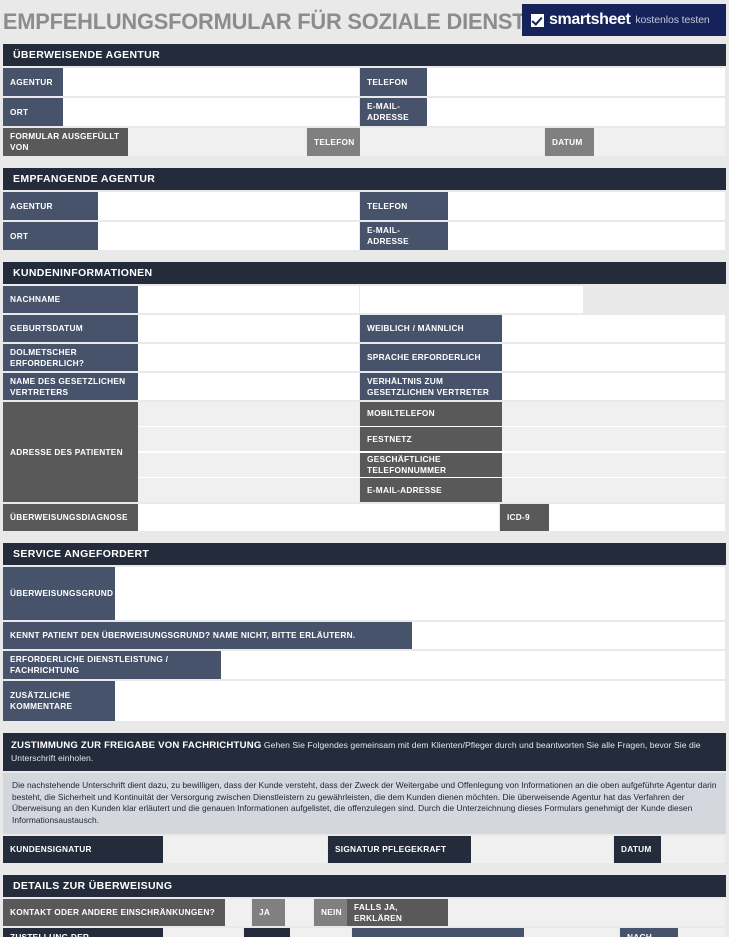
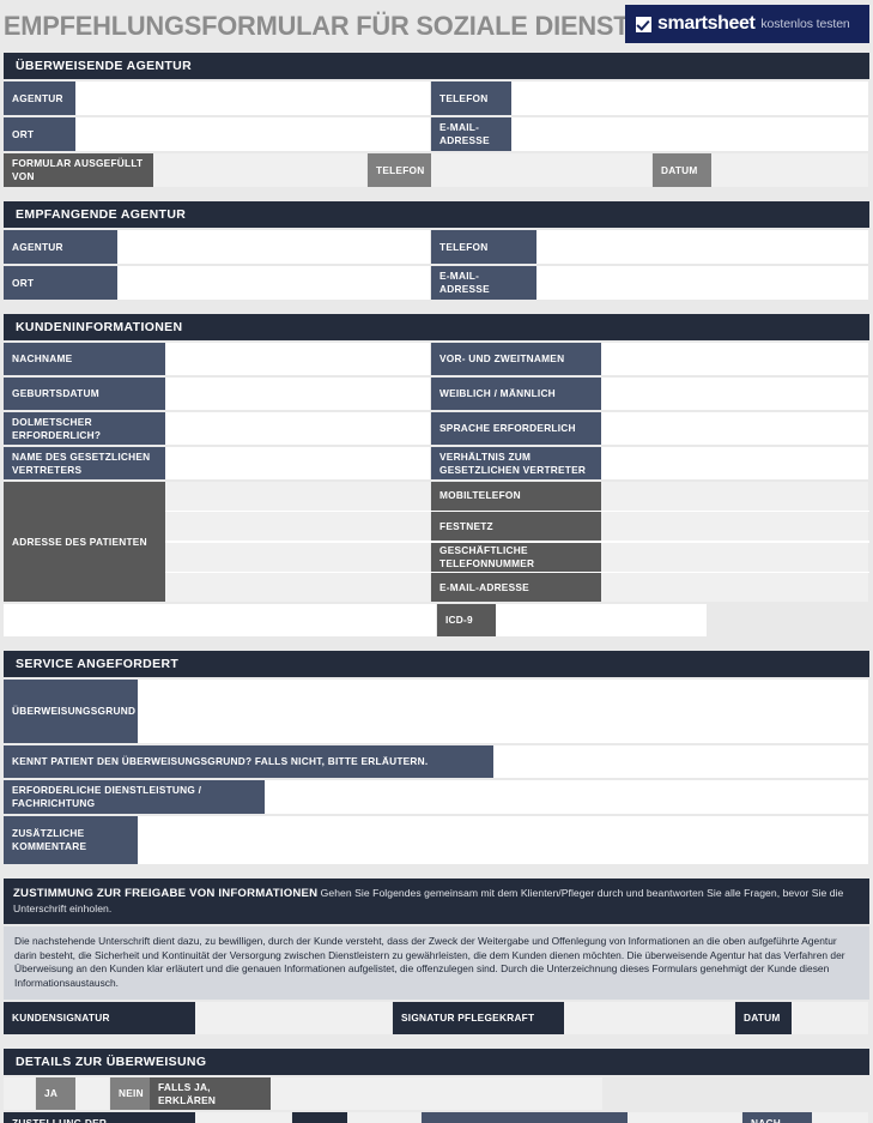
  EMPFEHLUNGSFORMULAR FÜR SOZIALE DIENST
  smartsheet
  kostenlos testen
  ÜBERWEISENDE AGENTUR
  AGENTUR
  TELEFON
  ORT
  E-MAIL-ADRESSE
  FORMULAR AUSGEFÜLLT VON
  TELEFON
  DATUM
  EMPFANGENDE AGENTUR
  AGENTUR
  TELEFON
  ORT
  E-MAIL-ADRESSE
  KUNDENINFORMATIONEN
  NACHNAME
+ VOR- UND ZWEITNAMEN
  GEBURTSDATUM
  WEIBLICH / MÄNNLICH
  DOLMETSCHER ERFORDERLICH?
  SPRACHE ERFORDERLICH
  NAME DES GESETZLICHEN VERTRETERS
  VERHÄLTNIS ZUM GESETZLICHEN VERTRETER
  ADRESSE DES PATIENTEN
  MOBILTELEFON
  FESTNETZ
  GESCHÄFTLICHE TELEFONNUMMER
  E-MAIL-ADRESSE
- ÜBERWEISUNGSDIAGNOSE
  ICD-9
  SERVICE ANGEFORDERT
  ÜBERWEISUNGSGRUND
- KENNT PATIENT DEN ÜBERWEISUNGSGRUND? NAME NICHT, BITTE ERLÄUTERN.
+ KENNT PATIENT DEN ÜBERWEISUNGSGRUND? FALLS NICHT, BITTE ERLÄUTERN.
  ERFORDERLICHE DIENSTLEISTUNG / FACHRICHTUNG
  ZUSÄTZLICHE KOMMENTARE
- ZUSTIMMUNG ZUR FREIGABE VON FACHRICHTUNG Gehen Sie Folgendes gemeinsam mit dem Klienten/Pfleger durch und beantworten Sie alle Fragen, bevor Sie die Unterschrift einholen.
+ ZUSTIMMUNG ZUR FREIGABE VON INFORMATIONEN Gehen Sie Folgendes gemeinsam mit dem Klienten/Pfleger durch und beantworten Sie alle Fragen, bevor Sie die Unterschrift einholen.
- Die nachstehende Unterschrift dient dazu, zu bewilligen, dass der Kunde versteht, dass der Zweck der Weitergabe und Offenlegung von Informationen an die oben aufgeführte Agentur darin besteht, die Sicherheit und Kontinuität der Versorgung zwischen Dienstleistern zu gewährleisten, die dem Kunden dienen möchten. Die überweisende Agentur hat das Verfahren der Überweisung an den Kunden klar erläutert und die genauen Informationen aufgelistet, die offenzulegen sind. Durch die Unterzeichnung dieses Formulars genehmigt der Kunde diesen Informationsaustausch.
+ Die nachstehende Unterschrift dient dazu, zu bewilligen, durch der Kunde versteht, dass der Zweck der Weitergabe und Offenlegung von Informationen an die oben aufgeführte Agentur darin besteht, die Sicherheit und Kontinuität der Versorgung zwischen Dienstleistern zu gewährleisten, die dem Kunden dienen möchten. Die überweisende Agentur hat das Verfahren der Überweisung an den Kunden klar erläutert und die genauen Informationen aufgelistet, die offenzulegen sind. Durch die Unterzeichnung dieses Formulars genehmigt der Kunde diesen Informationsaustausch.
  KUNDENSIGNATUR
  SIGNATUR PFLEGEKRAFT
  DATUM
  DETAILS ZUR ÜBERWEISUNG
- KONTAKT ODER ANDERE EINSCHRÄNKUNGEN?
  JA
  NEIN
  FALLS JA, ERKLÄREN
